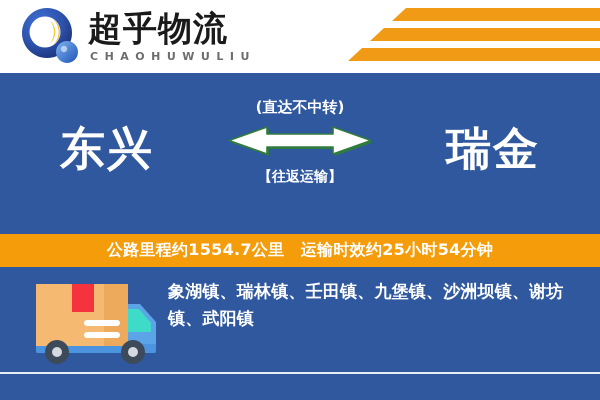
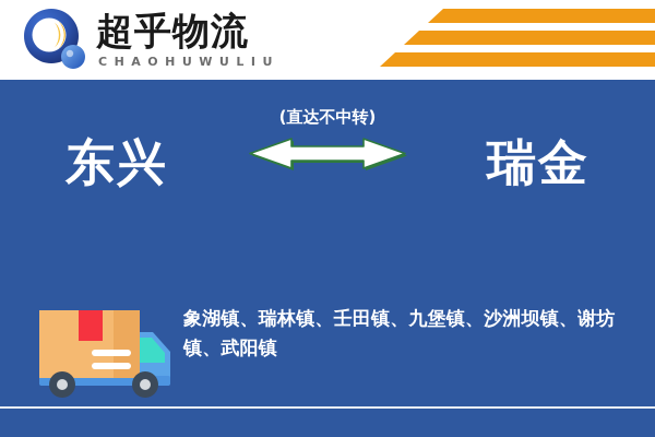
  超乎物流
  CHAOHUWULIU
  东兴
  瑞金
  (直达不中转)
- 【往返运输】
- 公路里程约1554.7公里 运输时效约25小时54分钟
  象湖镇、瑞林镇、壬田镇、九堡镇、沙洲坝镇、谢坊镇、武阳镇
